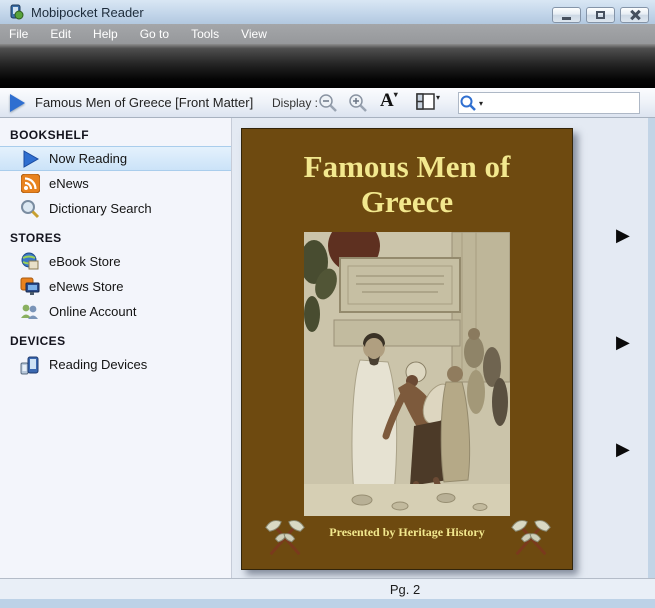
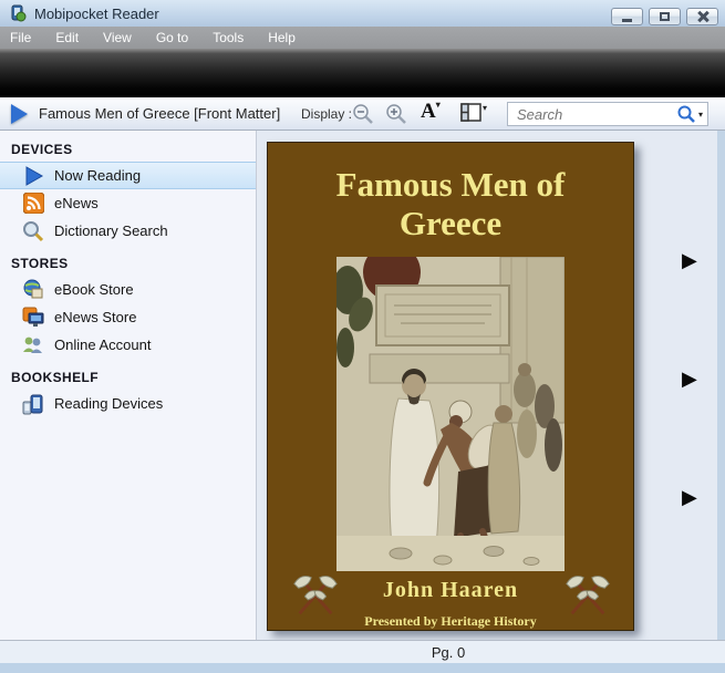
  Mobipocket Reader
  File
  Edit
- Help
+ View
  Go to
  Tools
- View
+ Help
  Famous Men of Greece [Front Matter]
  Display :
  A▾
  ▾
+ Search
  ▾
- BOOKSHELF
+ DEVICES
  Now Reading
  eNews
  Dictionary Search
  STORES
  eBook Store
  eNews Store
  Online Account
- DEVICES
+ BOOKSHELF
  Reading Devices
  Famous Men of
  Greece
+ John Haaren
  Presented by Heritage History
  ▶
  ▶
  ▶
- Pg. 2
+ Pg. 0
